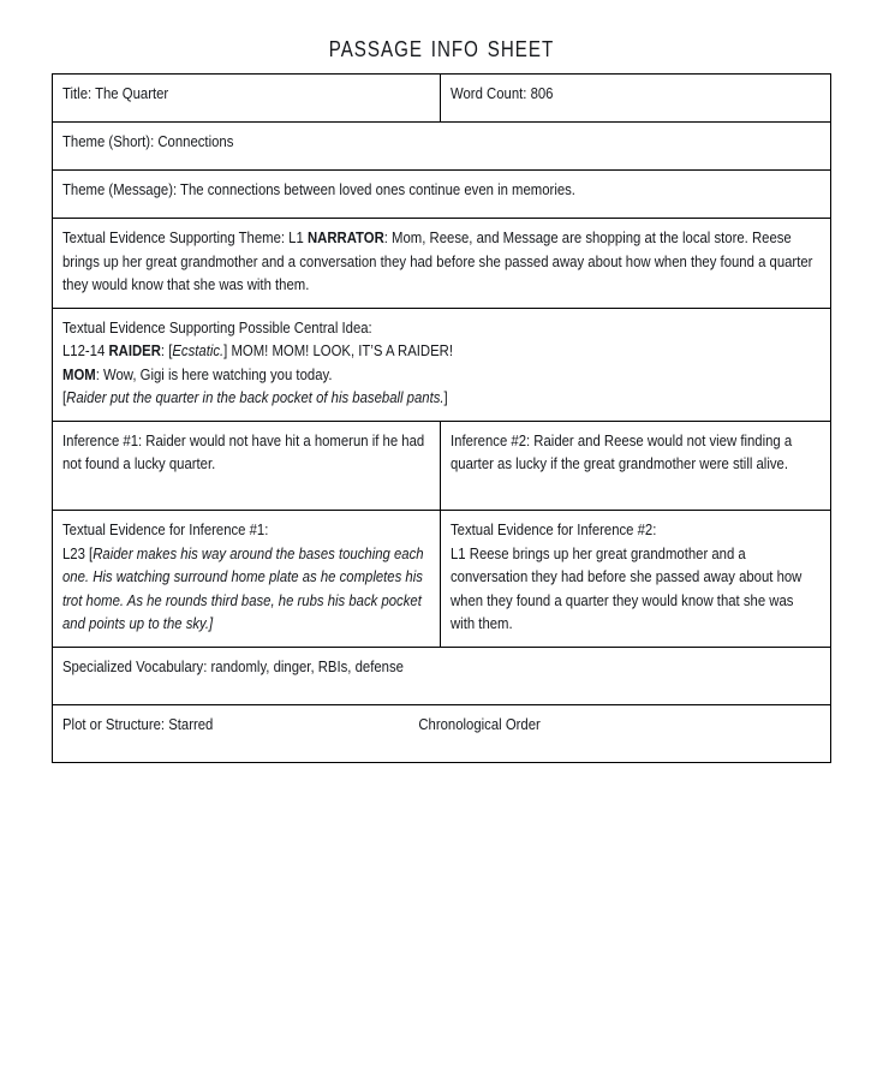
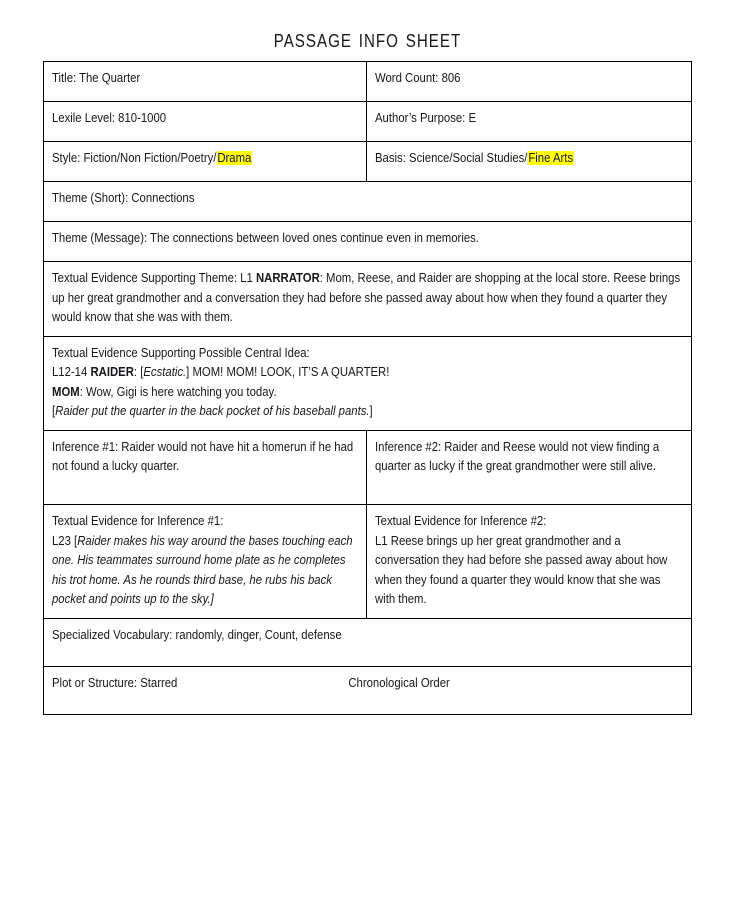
  passage info sheet
  Title: The Quarter	Word Count: 806
+ Lexile Level: 810-1000	Author’s Purpose: E
+ Style: Fiction/Non Fiction/Poetry/Drama	Basis: Science/Social Studies/Fine Arts
  Theme (Short): Connections
  Theme (Message): The connections between loved ones continue even in memories.
- Textual Evidence Supporting Theme: L1 NARRATOR: Mom, Reese, and Message are shopping at the local store. Reese brings up her great grandmother and a conversation they had before she passed away about how when they found a quarter they would know that she was with them.
+ Textual Evidence Supporting Theme: L1 NARRATOR: Mom, Reese, and Raider are shopping at the local store. Reese brings up her great grandmother and a conversation they had before she passed away about how when they found a quarter they would know that she was with them.
- Textual Evidence Supporting Possible Central Idea: L12-14 RAIDER: [Ecstatic.] MOM! MOM! LOOK, IT’S A RAIDER! MOM: Wow, Gigi is here watching you today. [Raider put the quarter in the back pocket of his baseball pants.]
+ Textual Evidence Supporting Possible Central Idea: L12-14 RAIDER: [Ecstatic.] MOM! MOM! LOOK, IT’S A QUARTER! MOM: Wow, Gigi is here watching you today. [Raider put the quarter in the back pocket of his baseball pants.]
  Inference #1: Raider would not have hit a homerun if he had not found a lucky quarter.	Inference #2: Raider and Reese would not view finding a quarter as lucky if the great grandmother were still alive.
- Textual Evidence for Inference #1: L23 [Raider makes his way around the bases touching each one. His watching surround home plate as he completes his trot home. As he rounds third base, he rubs his back pocket and points up to the sky.]	Textual Evidence for Inference #2: L1 Reese brings up her great grandmother and a conversation they had before she passed away about how when they found a quarter they would know that she was with them.
+ Textual Evidence for Inference #1: L23 [Raider makes his way around the bases touching each one. His teammates surround home plate as he completes his trot home. As he rounds third base, he rubs his back pocket and points up to the sky.]	Textual Evidence for Inference #2: L1 Reese brings up her great grandmother and a conversation they had before she passed away about how when they found a quarter they would know that she was with them.
- Specialized Vocabulary: randomly, dinger, RBIs, defense
+ Specialized Vocabulary: randomly, dinger, Count, defense
  Plot or Structure: Starred Chronological Order
